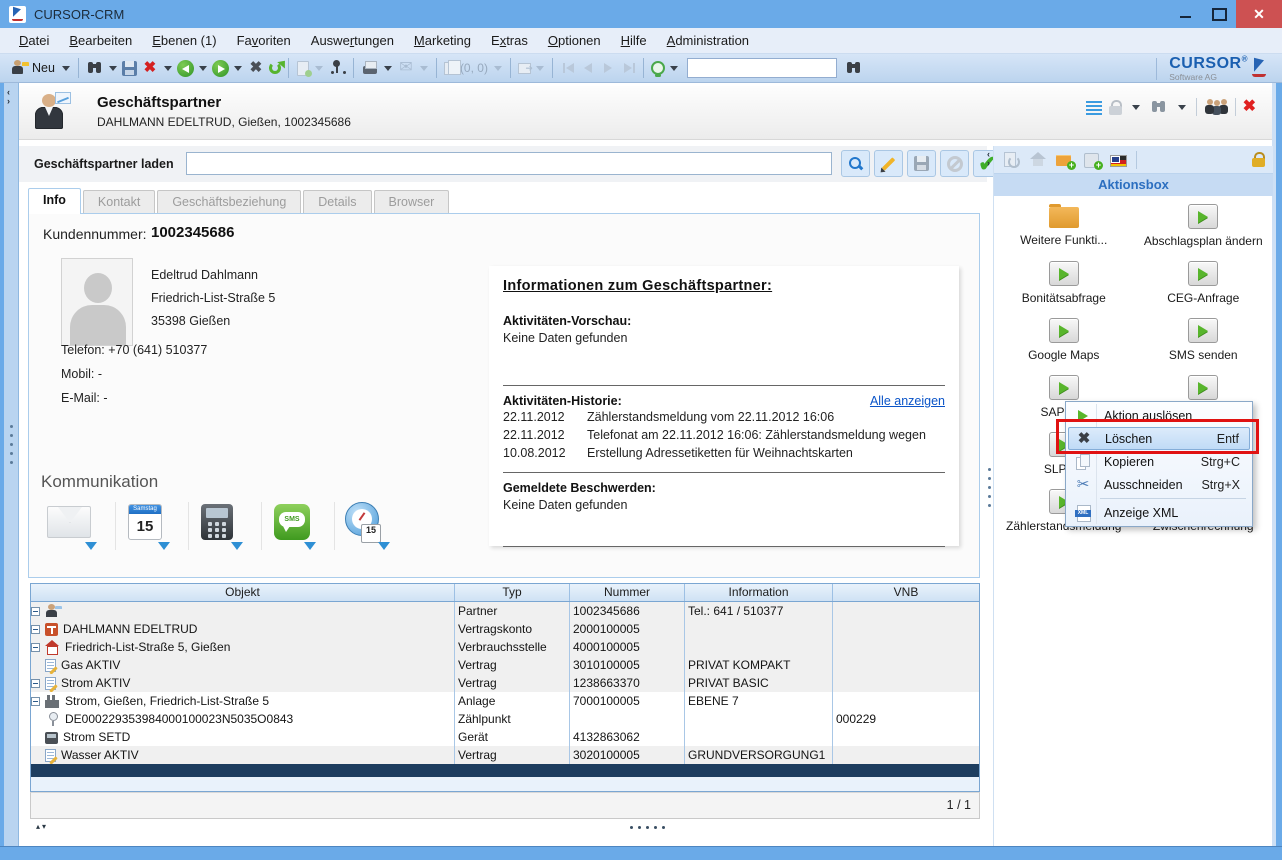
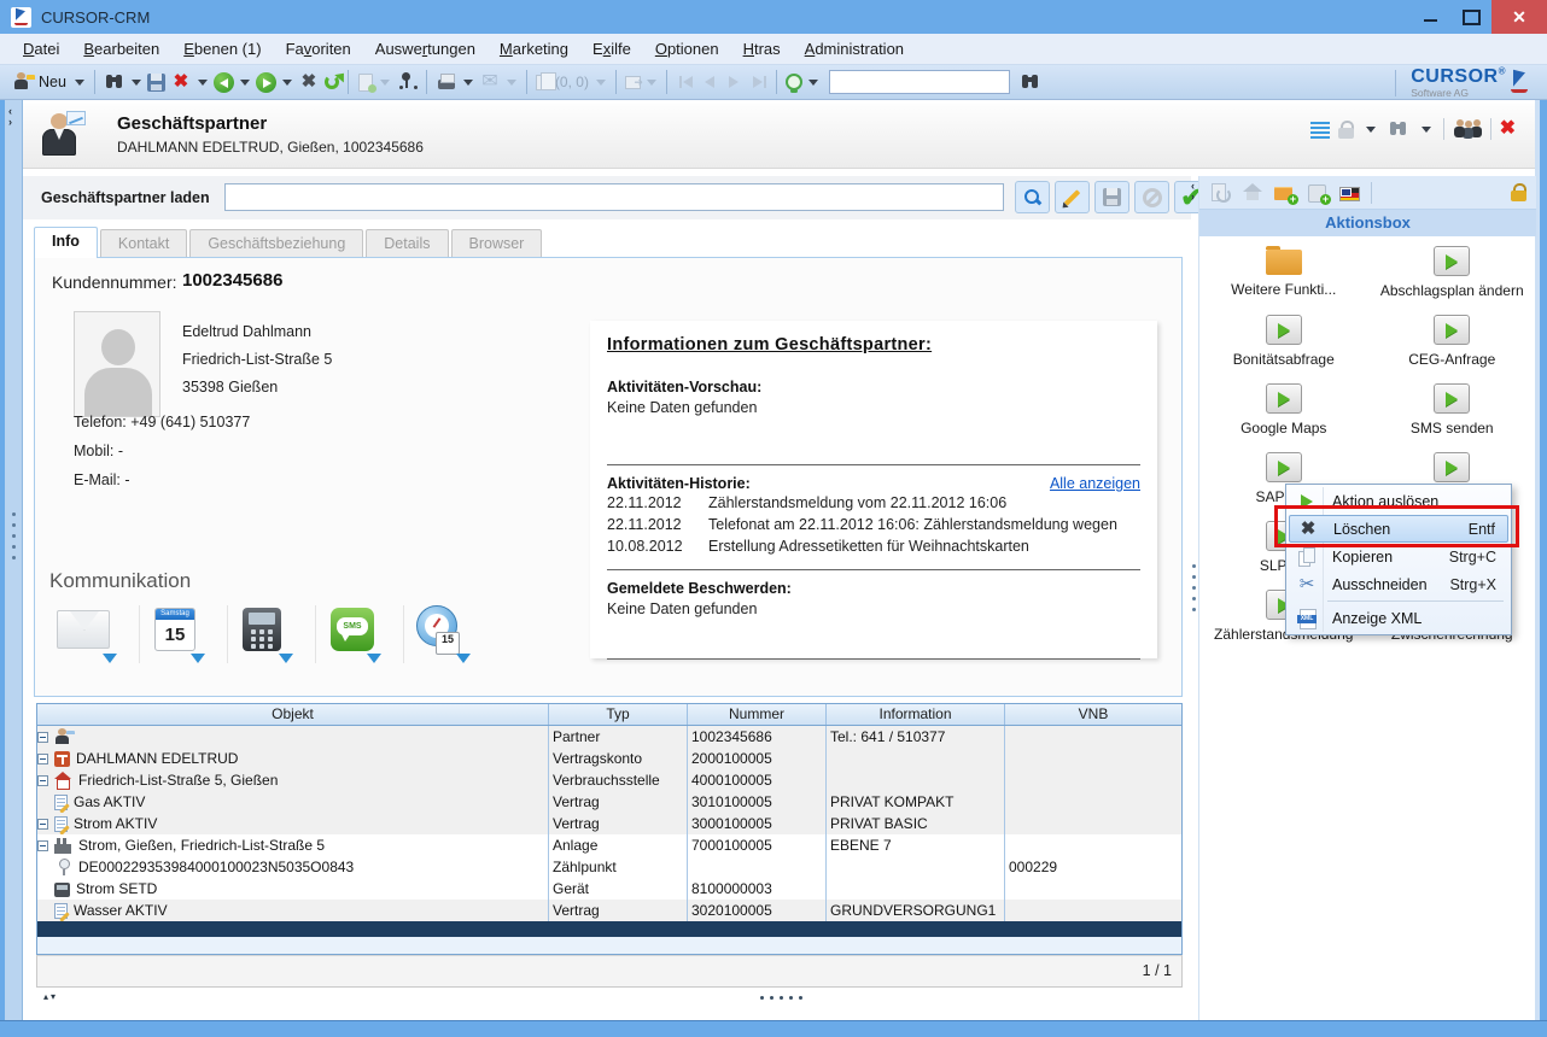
  CURSOR-CRM
  ✕
  Datei
  Bearbeiten
  Ebenen (1)
  Favoriten
  Auswertungen
  Marketing
- Extras
+ Exilfe
  Optionen
- Hilfe
+ Htras
  Administration
  Neu
  ✖
  ✖
  ✉
  (0, 0)
  CURSOR®
  Software AG
  ‹
  ›
  Geschäftspartner
  DAHLMANN EDELTRUD, Gießen, 1002345686
  ✖
  Geschäftspartner laden
  ✔
  Info
  Kontakt
  Geschäftsbeziehung
  Details
  Browser
  Kundennummer:
  1002345686
  Edeltrud Dahlmann
  Friedrich-List-Straße 5
  35398 Gießen
- Telefon: +70 (641) 510377
+ Telefon: +49 (641) 510377
  Mobil: -
  E-Mail: -
  Kommunikation
  15
  15
  Informationen zum Geschäftspartner:
  Aktivitäten-Vorschau:
  Keine Daten gefunden
  Aktivitäten-Historie:
  Alle anzeigen
  22.11.2012
  Zählerstandsmeldung vom 22.11.2012 16:06
  22.11.2012
  Telefonat am 22.11.2012 16:06: Zählerstandsmeldung wegen
  10.08.2012
  Erstellung Adressetiketten für Weihnachtskarten
  Gemeldete Beschwerden:
  Keine Daten gefunden
  Objekt
  Typ
  Nummer
  Information
  VNB
  Partner
  1002345686
  Tel.: 641 / 510377
  DAHLMANN EDELTRUD
  Vertragskonto
  2000100005
  Friedrich-List-Straße 5, Gießen
  Verbrauchsstelle
  4000100005
  Gas AKTIV
  Vertrag
  3010100005
  PRIVAT KOMPAKT
  Strom AKTIV
  Vertrag
- 1238663370
+ 3000100005
  PRIVAT BASIC
  Strom, Gießen, Friedrich-List-Straße 5
  Anlage
  7000100005
  EBENE 7
  DE000229353984000100023N5035O0843
  Zählpunkt
  000229
  Strom SETD
  Gerät
- 4132863062
+ 8100000003
  Wasser AKTIV
  Vertrag
  3020100005
  GRUNDVERSORGUNG1
  1 / 1
  ▴▾
  ‹
  ›
  Aktionsbox
  Weitere Funkti...
  Abschlagsplan ändern
  Bonitätsabfrage
  CEG-Anfrage
  Google Maps
  SMS senden
  Aktion auslösen
  ✖
  Löschen
  Entf
  Kopieren
  Strg+C
  ✂
  Ausschneiden
  Strg+X
  Anzeige XML
